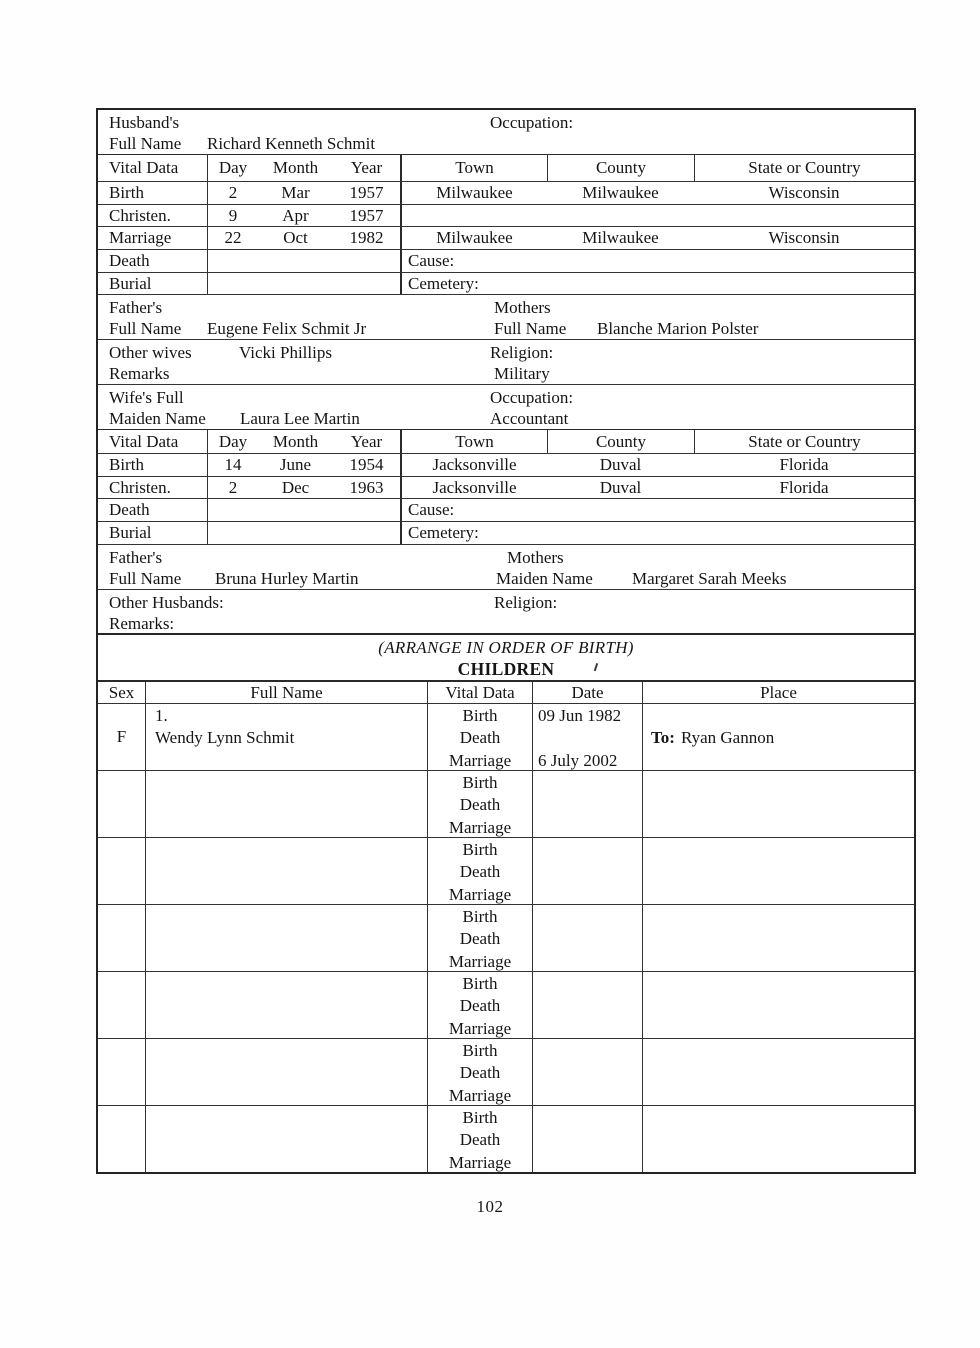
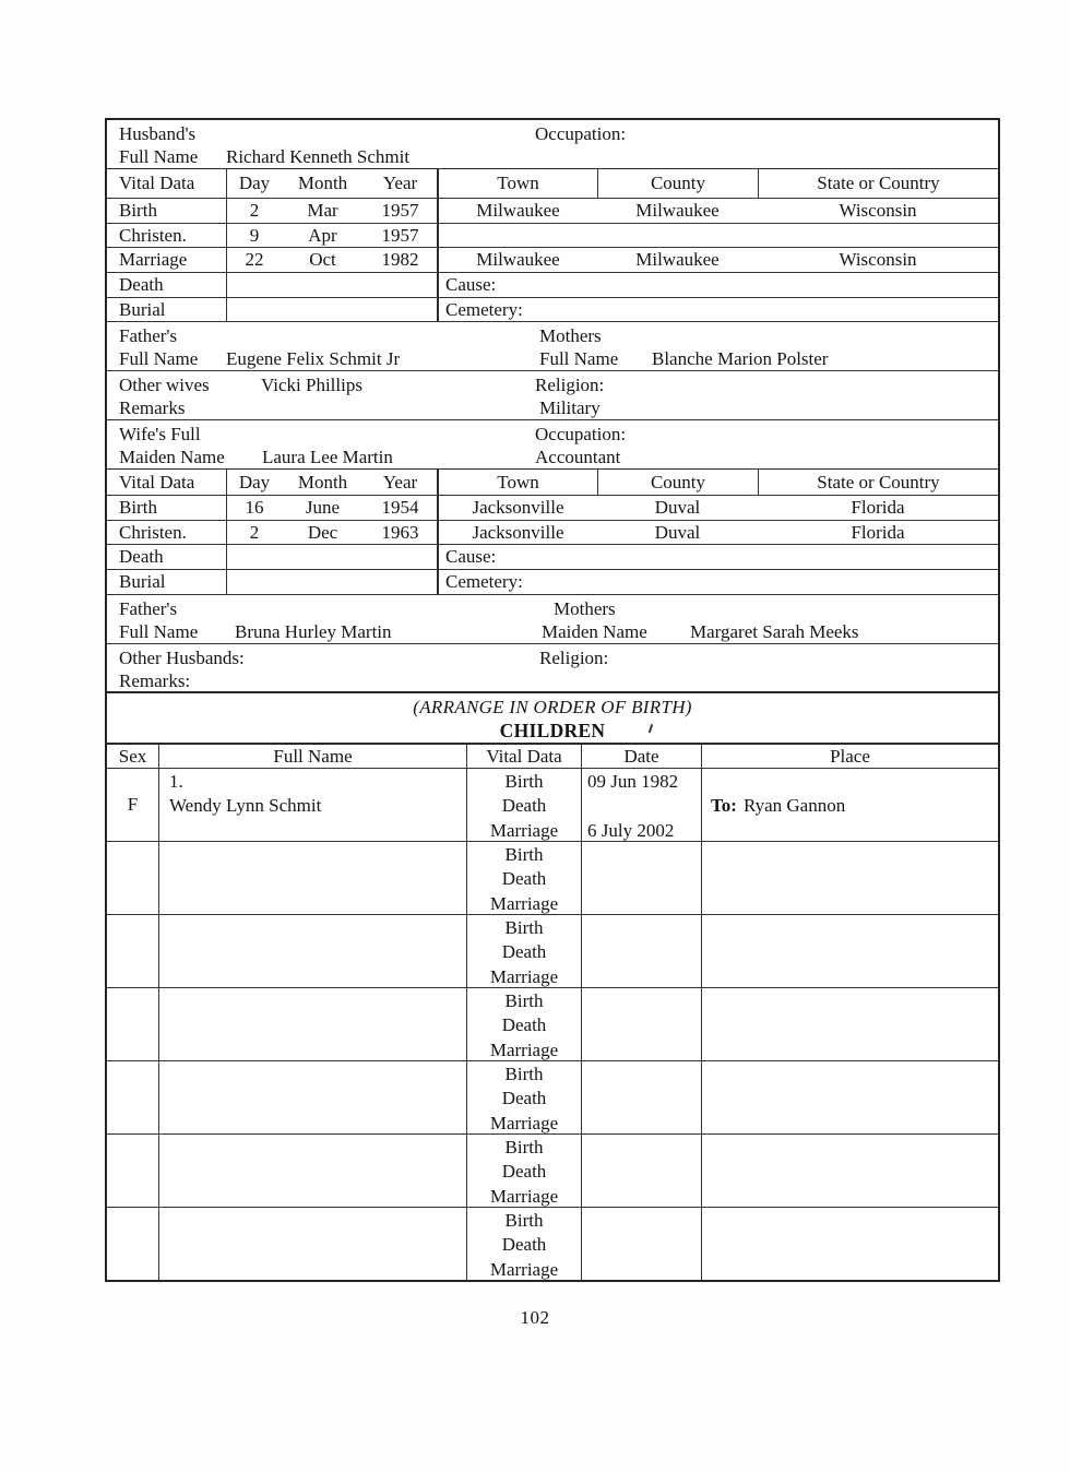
  Husband's
  Occupation:
  Full Name
  Richard Kenneth Schmit
  Vital Data
  Day
  Month
  Year
  Town
  County
  State or Country
  Birth
  2
  Mar
  1957
  Milwaukee
  Milwaukee
  Wisconsin
  Christen.
  9
  Apr
  1957
  Marriage
  22
  Oct
  1982
  Milwaukee
  Milwaukee
  Wisconsin
  Death
  Cause:
  Burial
  Cemetery:
  Father's
  Mothers
  Full Name
  Eugene Felix Schmit Jr
  Full Name
  Blanche Marion Polster
  Other wives
  Vicki Phillips
  Religion:
  Remarks
  Military
  Wife's Full
  Occupation:
  Maiden Name
  Laura Lee Martin
  Accountant
  Vital Data
  Day
  Month
  Year
  Town
  County
  State or Country
  Birth
- 14
+ 16
  June
  1954
  Jacksonville
  Duval
  Florida
  Christen.
  2
  Dec
  1963
  Jacksonville
  Duval
  Florida
  Death
  Cause:
  Burial
  Cemetery:
  Father's
  Mothers
  Full Name
  Bruna Hurley Martin
  Maiden Name
  Margaret Sarah Meeks
  Other Husbands:
  Religion:
  Remarks:
  (ARRANGE IN ORDER OF BIRTH)
  CHILDREN
  Sex
  Full Name
  Vital Data
  Date
  Place
  F
  1.
  Wendy Lynn Schmit
  Birth
  Death
  Marriage
  09 Jun 1982
  6 July 2002
  To: Ryan Gannon
  Birth
  Death
  Marriage
  Birth
  Death
  Marriage
  Birth
  Death
  Marriage
  Birth
  Death
  Marriage
  Birth
  Death
  Marriage
  Birth
  Death
  Marriage
  102
